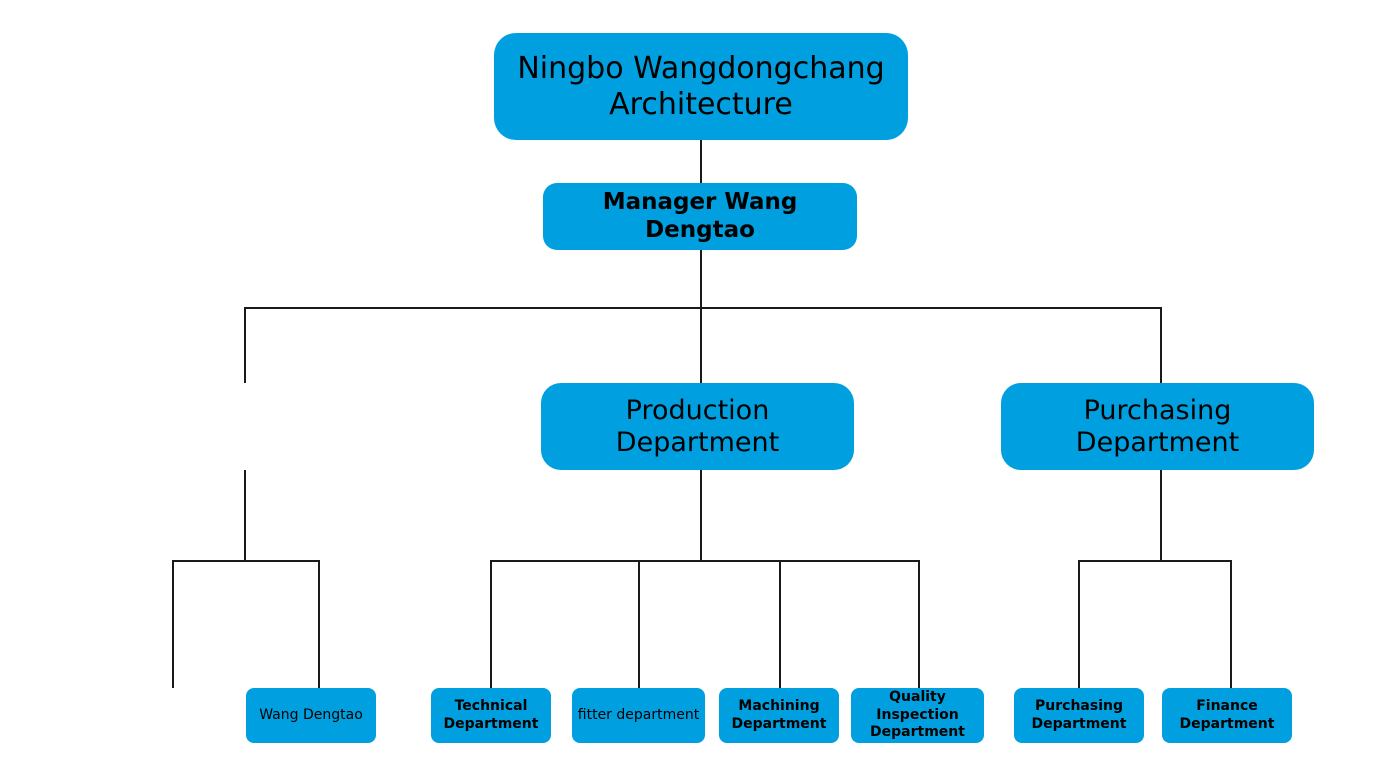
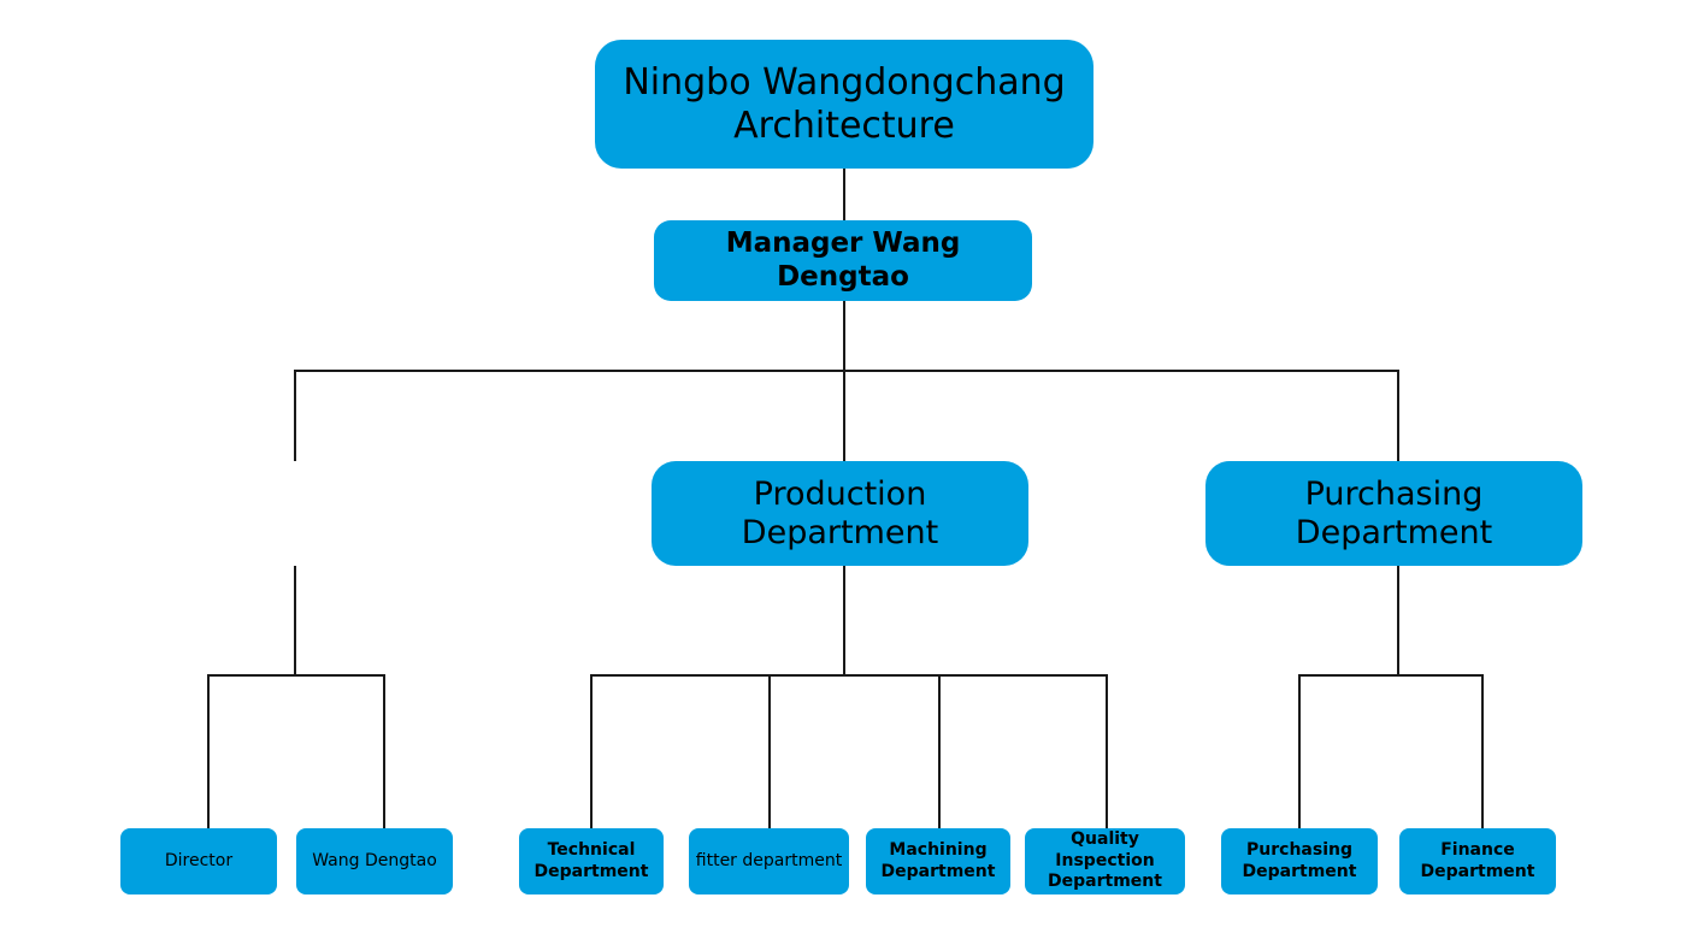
  Ningbo Wangdongchang
  Architecture
  Manager Wang
  Dengtao
  Production
  Department
  Purchasing
  Department
+ Director
  Wang Dengtao
  Technical
  Department
  fitter department
  Machining
  Department
  Quality Inspection
  Department
  Purchasing
  Department
  Finance
  Department
